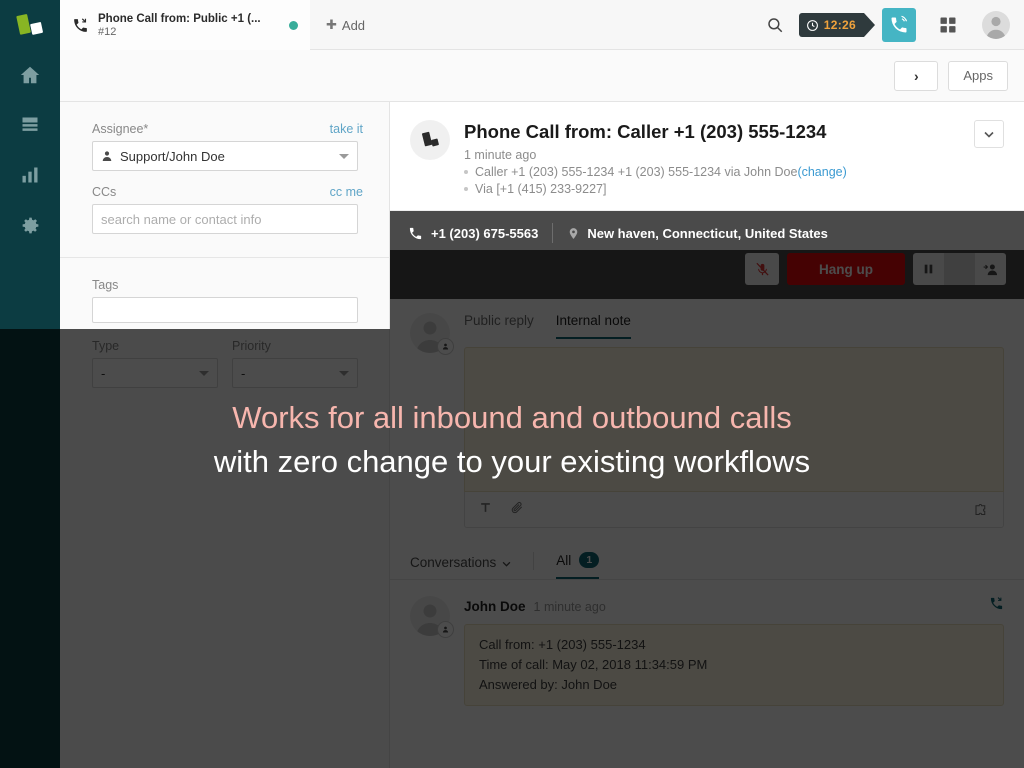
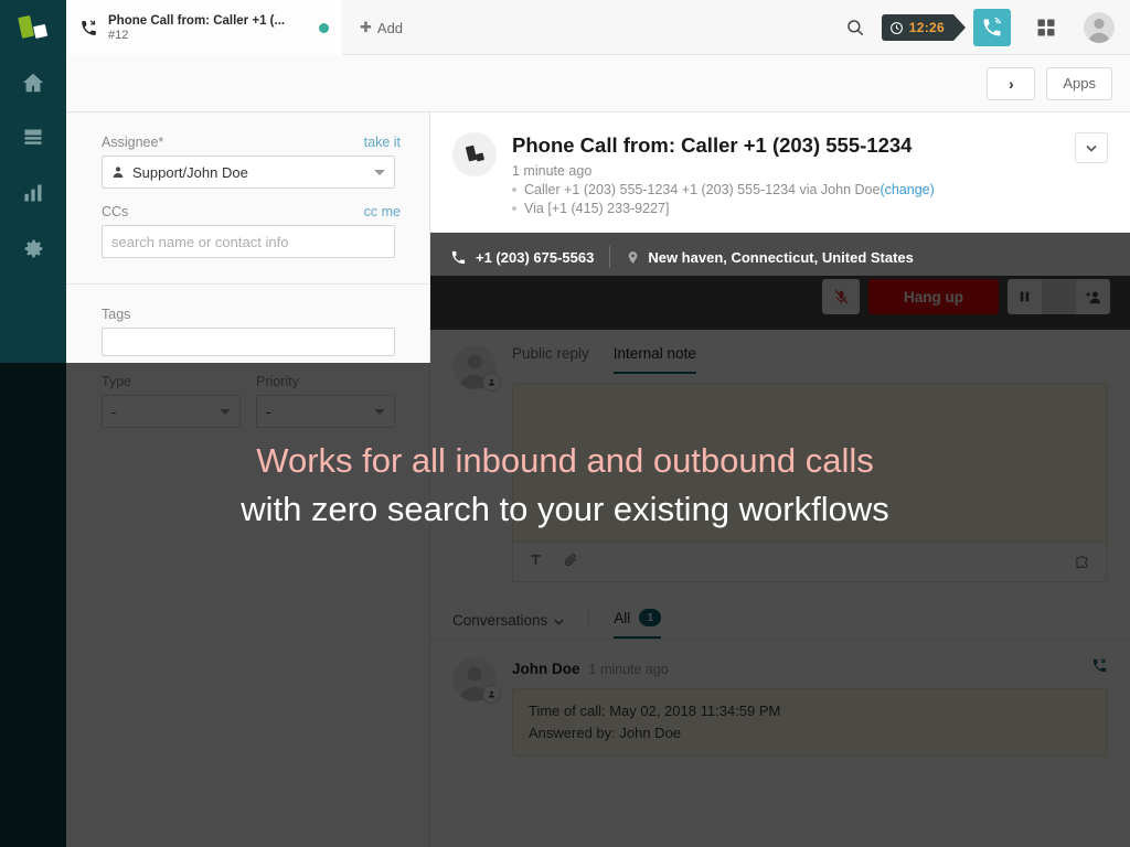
- Phone Call from: Public +1 (...
+ Phone Call from: Caller +1 (...
  #12
  ✚
  Add
  12:26
  ›
  Apps
  Assignee*
  take it
  Support/John Doe
  CCs
  cc me
  search name or contact info
  Tags
  Type
  -
  Priority
  -
  Phone Call from: Caller +1 (203) 555-1234
  1 minute ago
  Caller +1 (203) 555-1234 +1 (203) 555-1234 via John Doe
  (change)
  Via [+1 (415) 233-9227]
  +1 (203) 675-5563
  New haven, Connecticut, United States
  Hang up
  Public reply
  Internal note
  Conversations
  All
  1
  John Doe
  1 minute ago
- Call from: +1 (203) 555-1234
  Time of call: May 02, 2018 11:34:59 PM
  Answered by: John Doe
  Works for all inbound and outbound calls
- with zero change to your existing workflows
+ with zero search to your existing workflows
